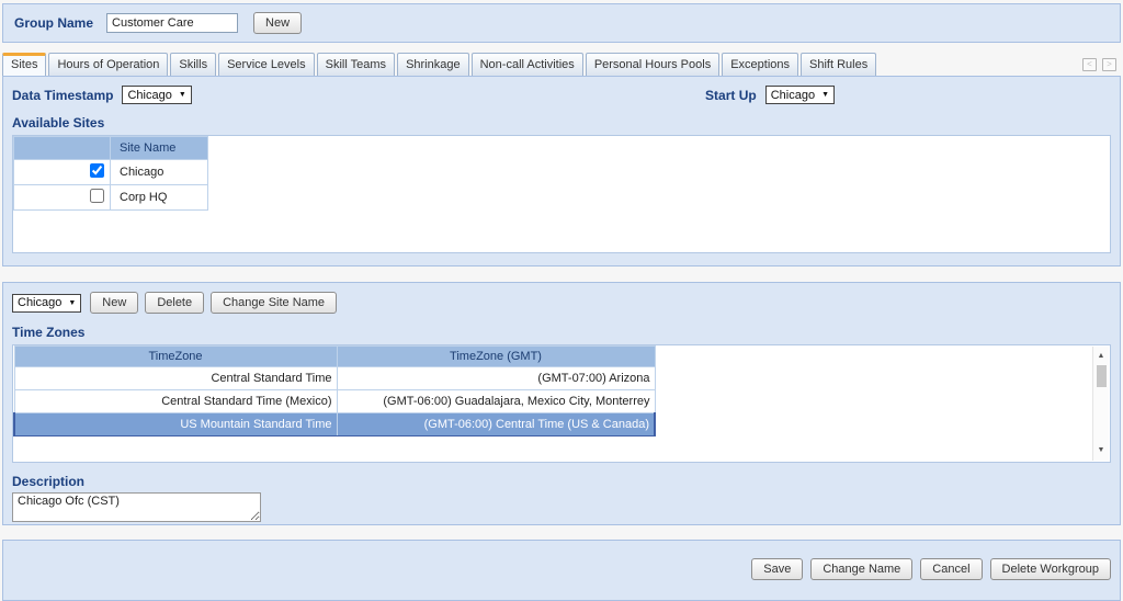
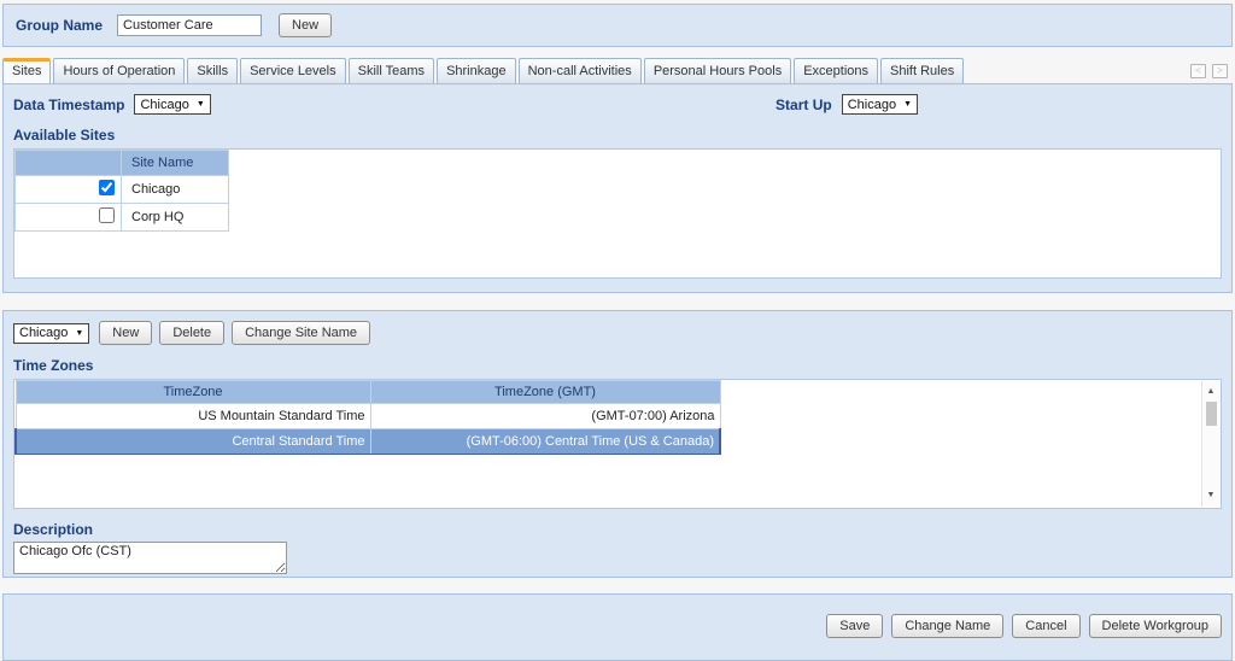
  Group Name
  Customer Care
  New
  Sites Hours of Operation Skills Service Levels Skill Teams Shrinkage Non-call Activities Personal Hours Pools Exceptions Shift Rules
  < >
  Data Timestamp
  Chicago
  Start Up
  Chicago
  Available Sites
  	Site Name
  	Chicago
  	Corp HQ
  Chicago
  New
  Delete
  Change Site Name
  Time Zones
  TimeZone	TimeZone (GMT)
- Central Standard Time	(GMT-07:00) Arizona
+ US Mountain Standard Time	(GMT-07:00) Arizona
- Central Standard Time (Mexico)	(GMT-06:00) Guadalajara, Mexico City, Monterrey
- US Mountain Standard Time	(GMT-06:00) Central Time (US & Canada)
+ Central Standard Time	(GMT-06:00) Central Time (US & Canada)
  Description
  Chicago Ofc (CST)
  Save
  Change Name
  Cancel
  Delete Workgroup
